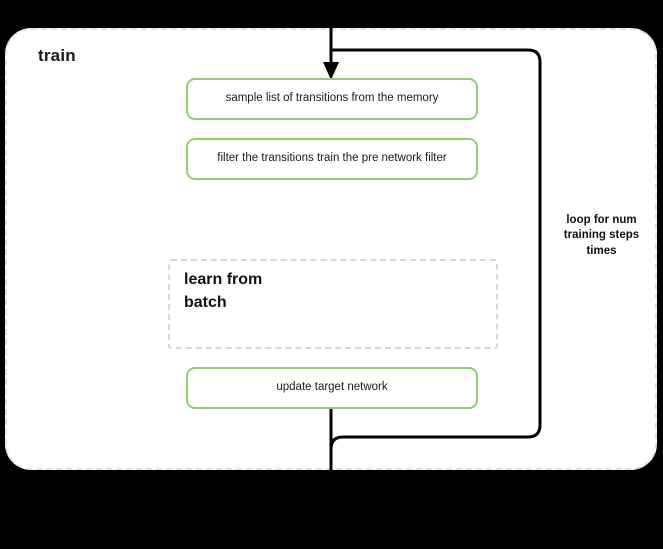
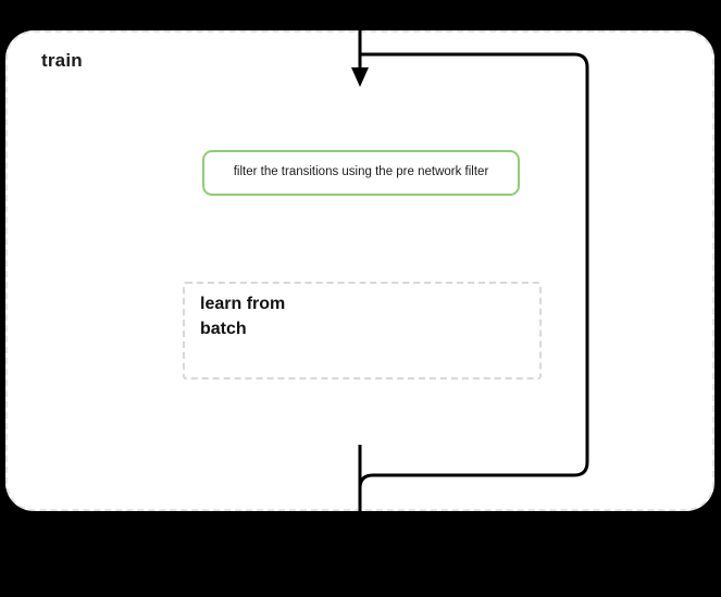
  train
- sample list of transitions from the memory
- filter the transitions train the pre network filter
+ filter the transitions using the pre network filter
  learn from
  batch
- update target network
- loop for num
- training steps
- times
